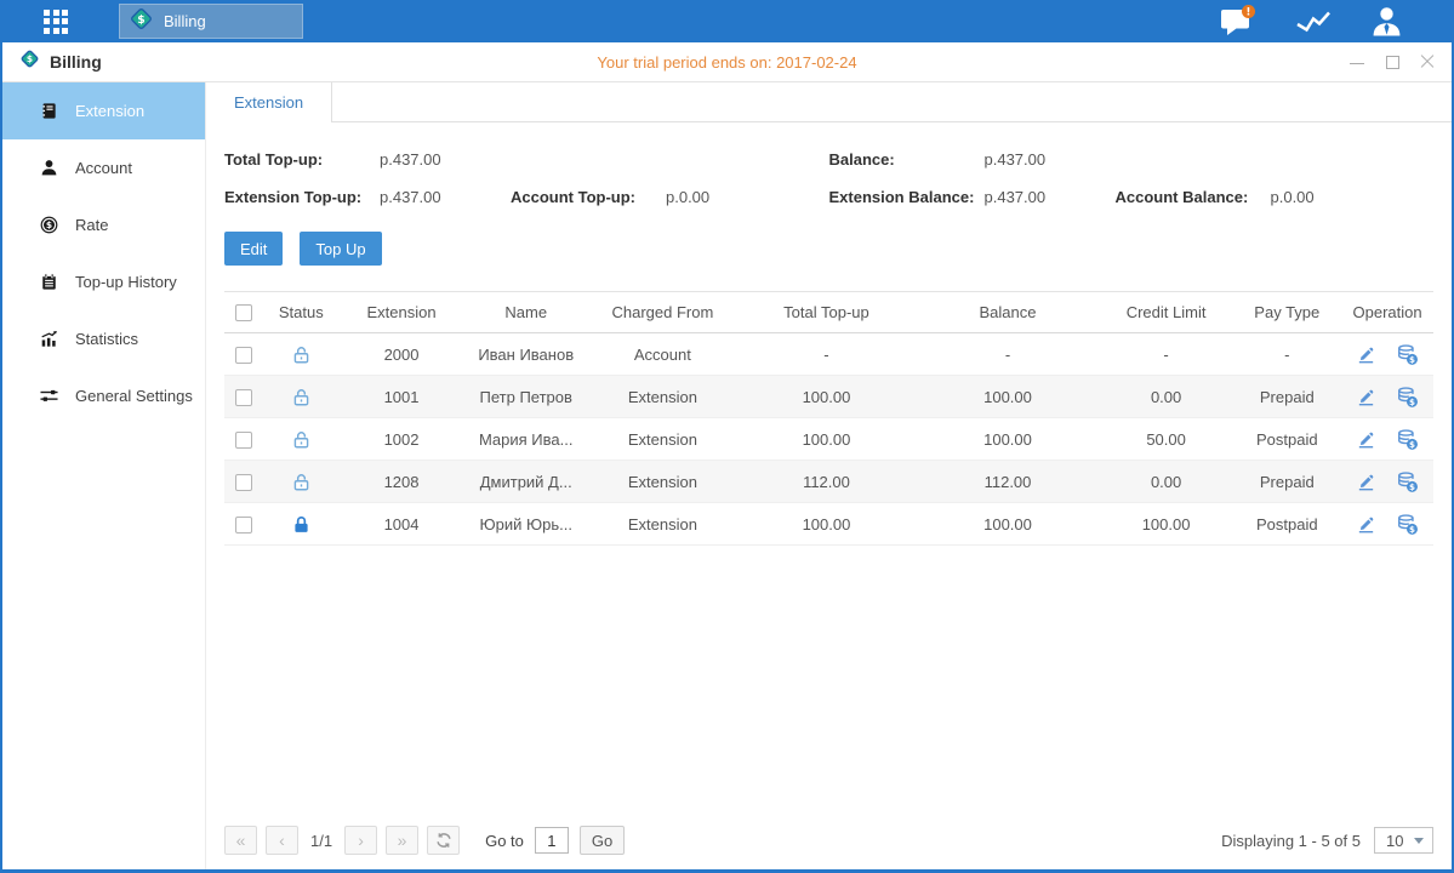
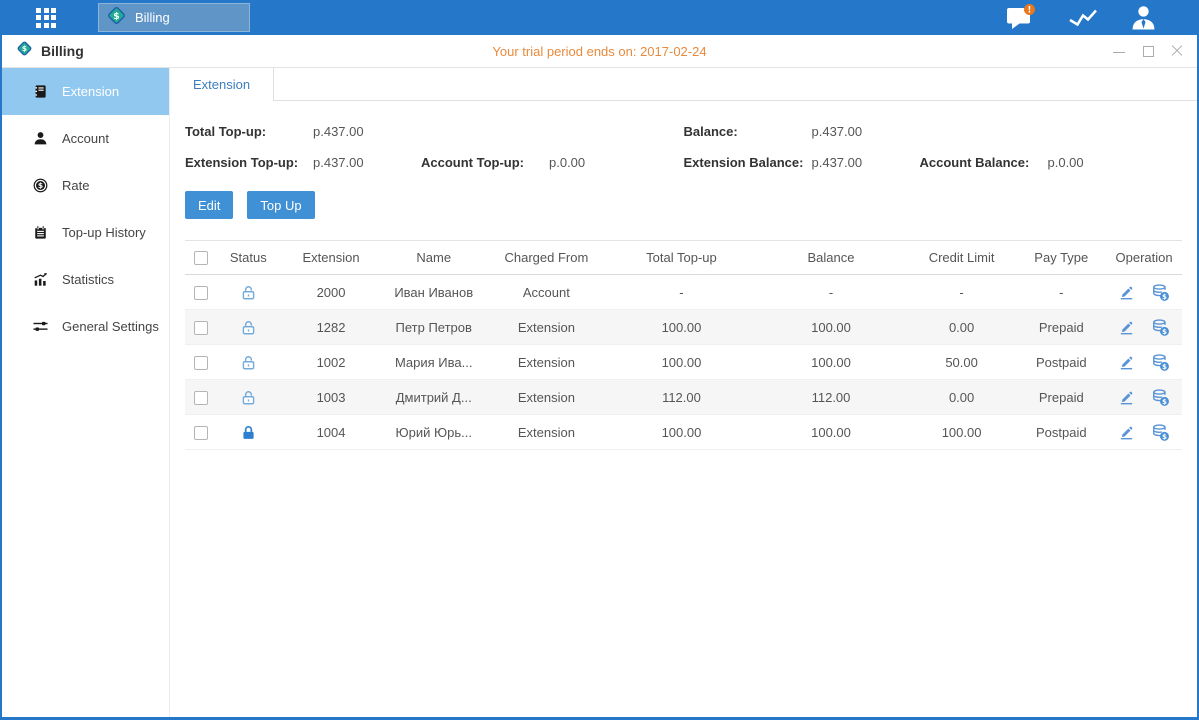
  $
  Billing
  !
  $
  Billing
  Your trial period ends on: 2017-02-24
  Extension
  Account
  $
  Rate
  Top-up History
  Statistics
  General Settings
  Extension
  Total Top-up:
  p.437.00
  Extension Top-up:
  p.437.00
  Account Top-up:
  p.0.00
  Balance:
  p.437.00
  Extension Balance:
  p.437.00
  Account Balance:
  p.0.00
  Edit
  Top Up
  	Status	Extension	Name	Charged From	Total Top-up	Balance	Credit Limit	Pay Type	Operation
  		2000	Иван Иванов	Account	-	-	-	-	$
- 		1001	Петр Петров	Extension	100.00	100.00	0.00	Prepaid	$
+ 		1282	Петр Петров	Extension	100.00	100.00	0.00	Prepaid	$
  		1002	Мария Ива...	Extension	100.00	100.00	50.00	Postpaid	$
- 		1208	Дмитрий Д...	Extension	112.00	112.00	0.00	Prepaid	$
+ 		1003	Дмитрий Д...	Extension	112.00	112.00	0.00	Prepaid	$
  		1004	Юрий Юрь...	Extension	100.00	100.00	100.00	Postpaid	$
- «
- ‹
- 1/1
- ›
- »
- Go to
- 1
- Go
- Displaying 1 - 5 of 5
- 10
